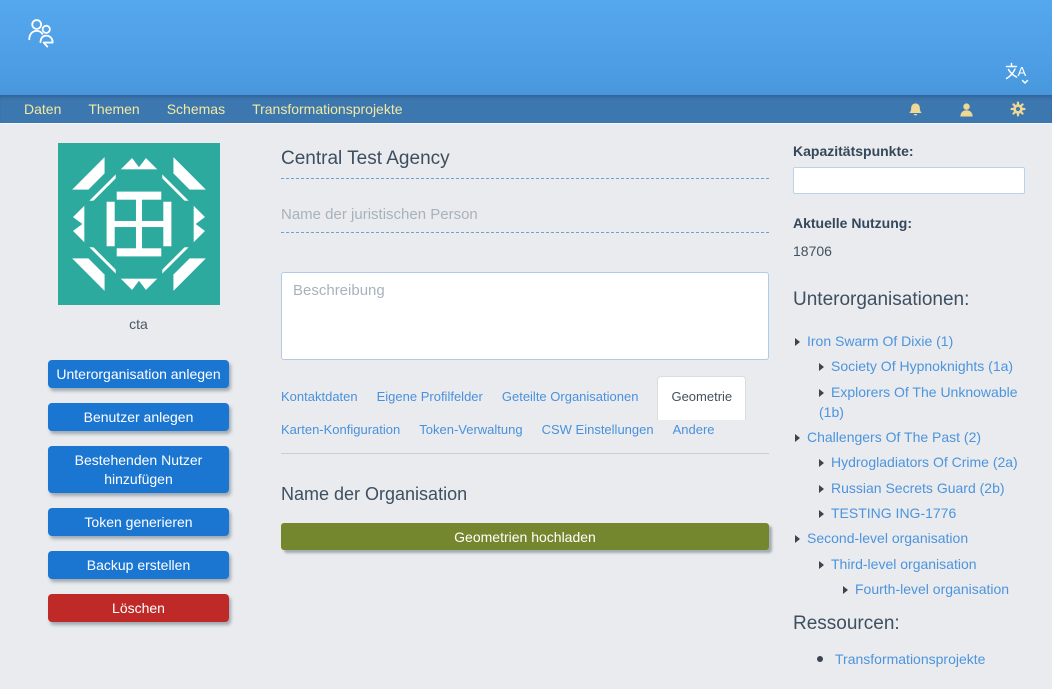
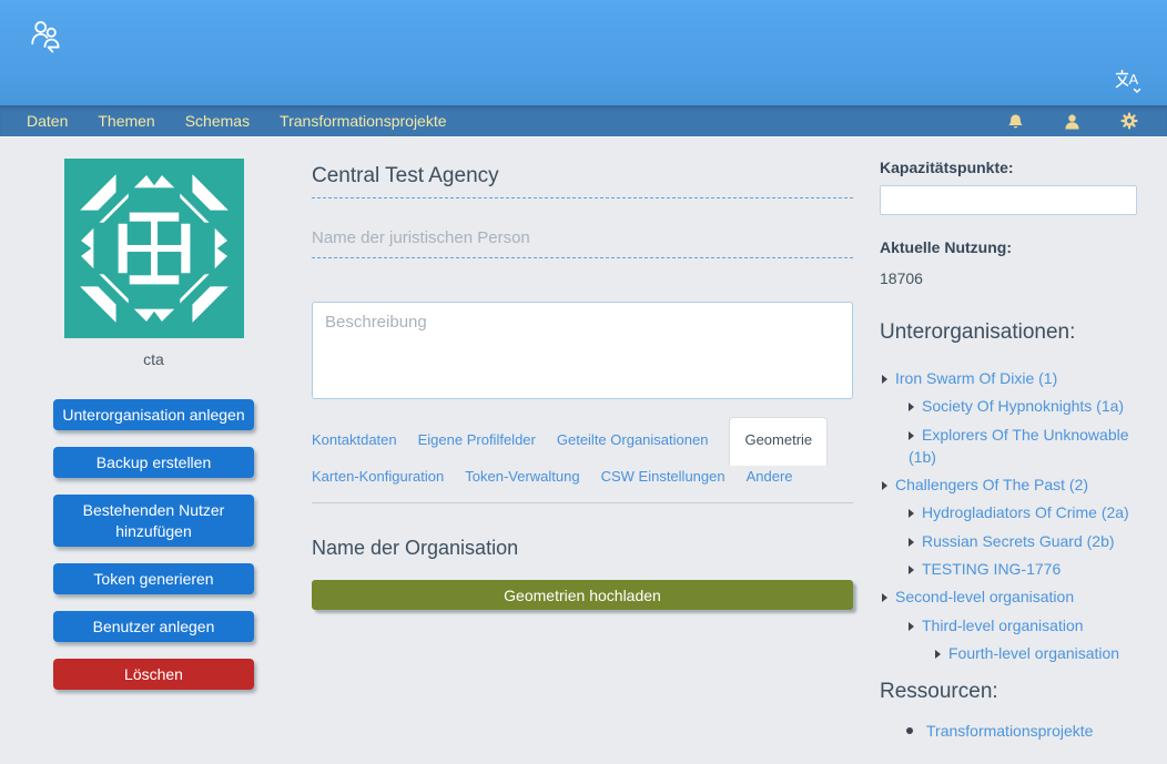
  A
  Daten
  Themen
  Schemas
  Transformationsprojekte
  cta
  Unterorganisation anlegen
- Benutzer anlegen
+ Backup erstellen
  Bestehenden Nutzer hinzufügen
  Token generieren
- Backup erstellen
+ Benutzer anlegen
  Löschen
  Central Test Agency
  Name der juristischen Person
  Beschreibung
  Kontaktdaten
  Eigene Profilfelder
  Geteilte Organisationen
  Geometrie
  Karten-Konfiguration
  Token-Verwaltung
  CSW Einstellungen
  Andere
  Name der Organisation
  Geometrien hochladen
  Kapazitätspunkte:
  Aktuelle Nutzung:
  18706
  Unterorganisationen:
  Iron Swarm Of Dixie (1)
  Society Of Hypnoknights (1a)
  Explorers Of The Unknowable (1b)
  Challengers Of The Past (2)
  Hydrogladiators Of Crime (2a)
  Russian Secrets Guard (2b)
  TESTING ING-1776
  Second-level organisation
  Third-level organisation
  Fourth-level organisation
  Ressourcen:
  Transformationsprojekte
